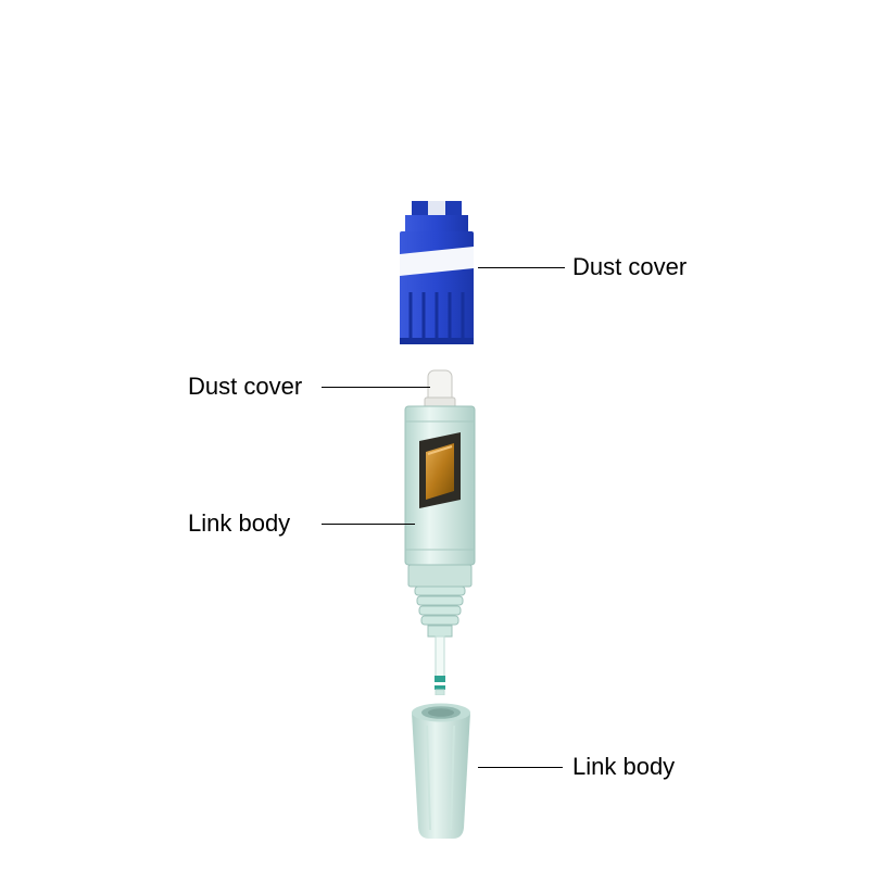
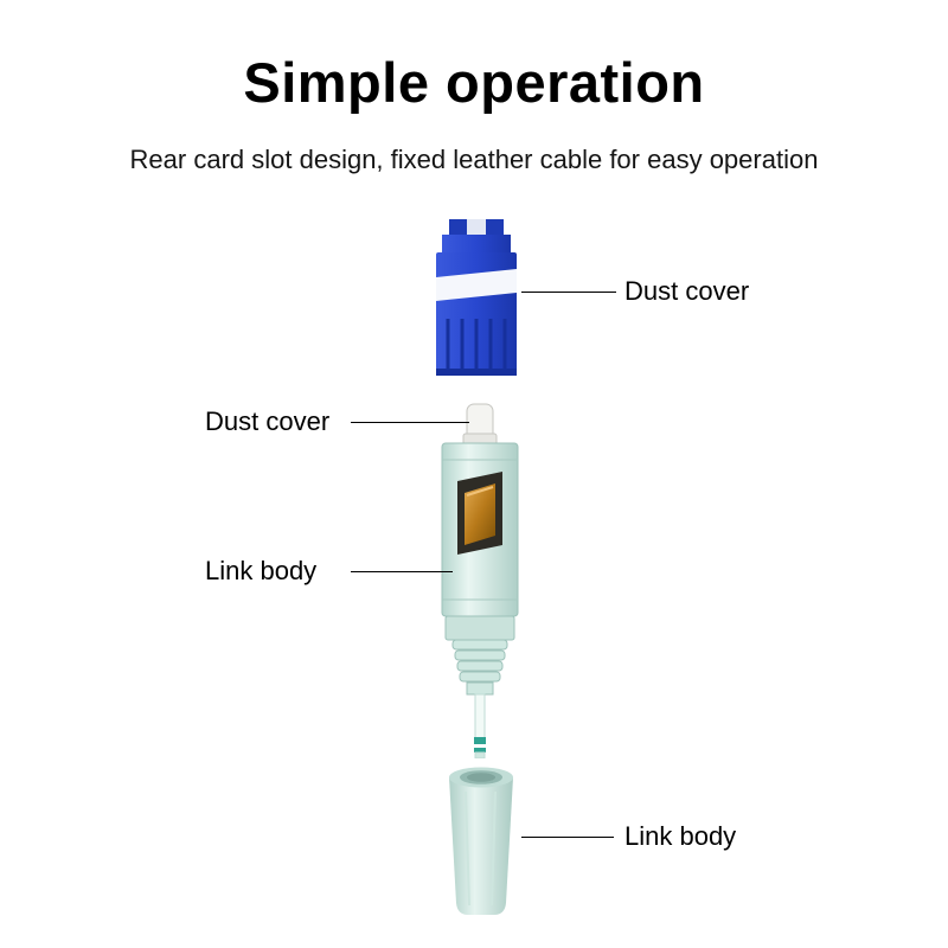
+ Simple operation
+ Rear card slot design, fixed leather cable for easy operation
  Dust cover
  Dust cover
  Link body
  Link body
